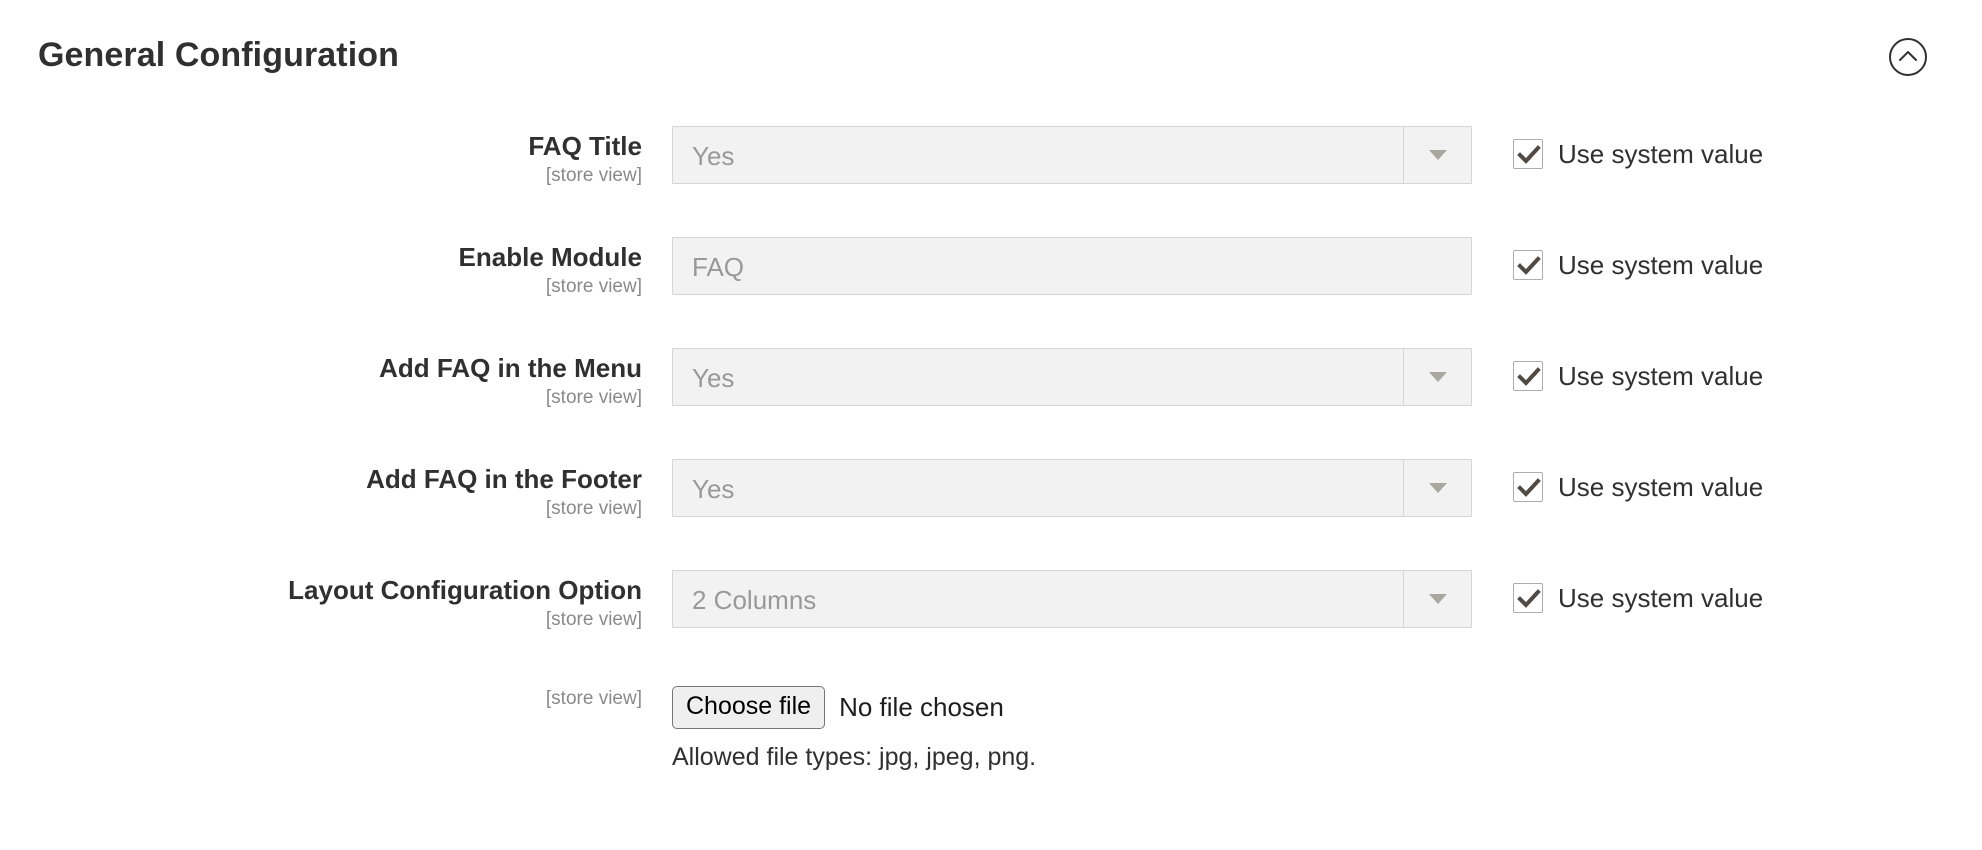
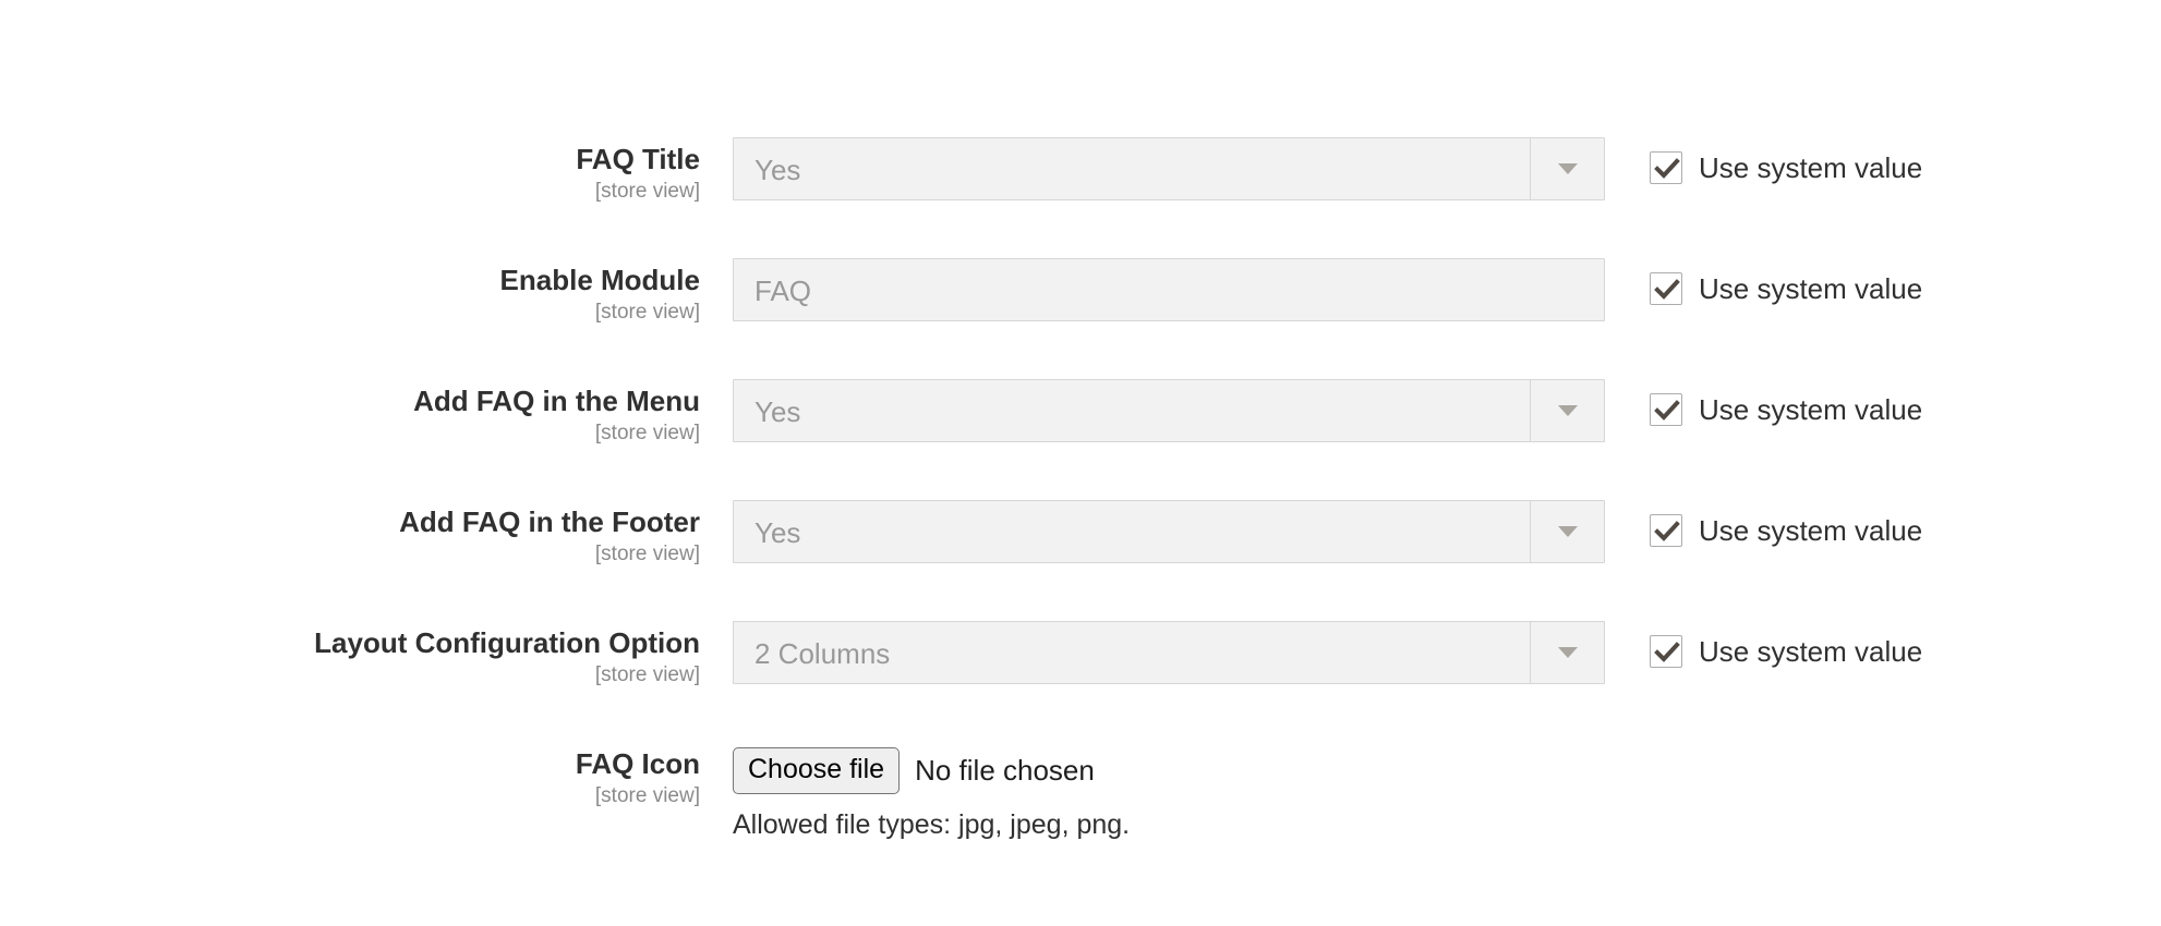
- General Configuration
  FAQ Title
  [store view]
  Yes
  Use system value
  Enable Module
  [store view]
  FAQ
  Use system value
  Add FAQ in the Menu
  [store view]
  Yes
  Use system value
  Add FAQ in the Footer
  [store view]
  Yes
  Use system value
  Layout Configuration Option
  [store view]
  2 Columns
  Use system value
+ FAQ Icon
  [store view]
  Choose file
  No file chosen
  Allowed file types: jpg, jpeg, png.
